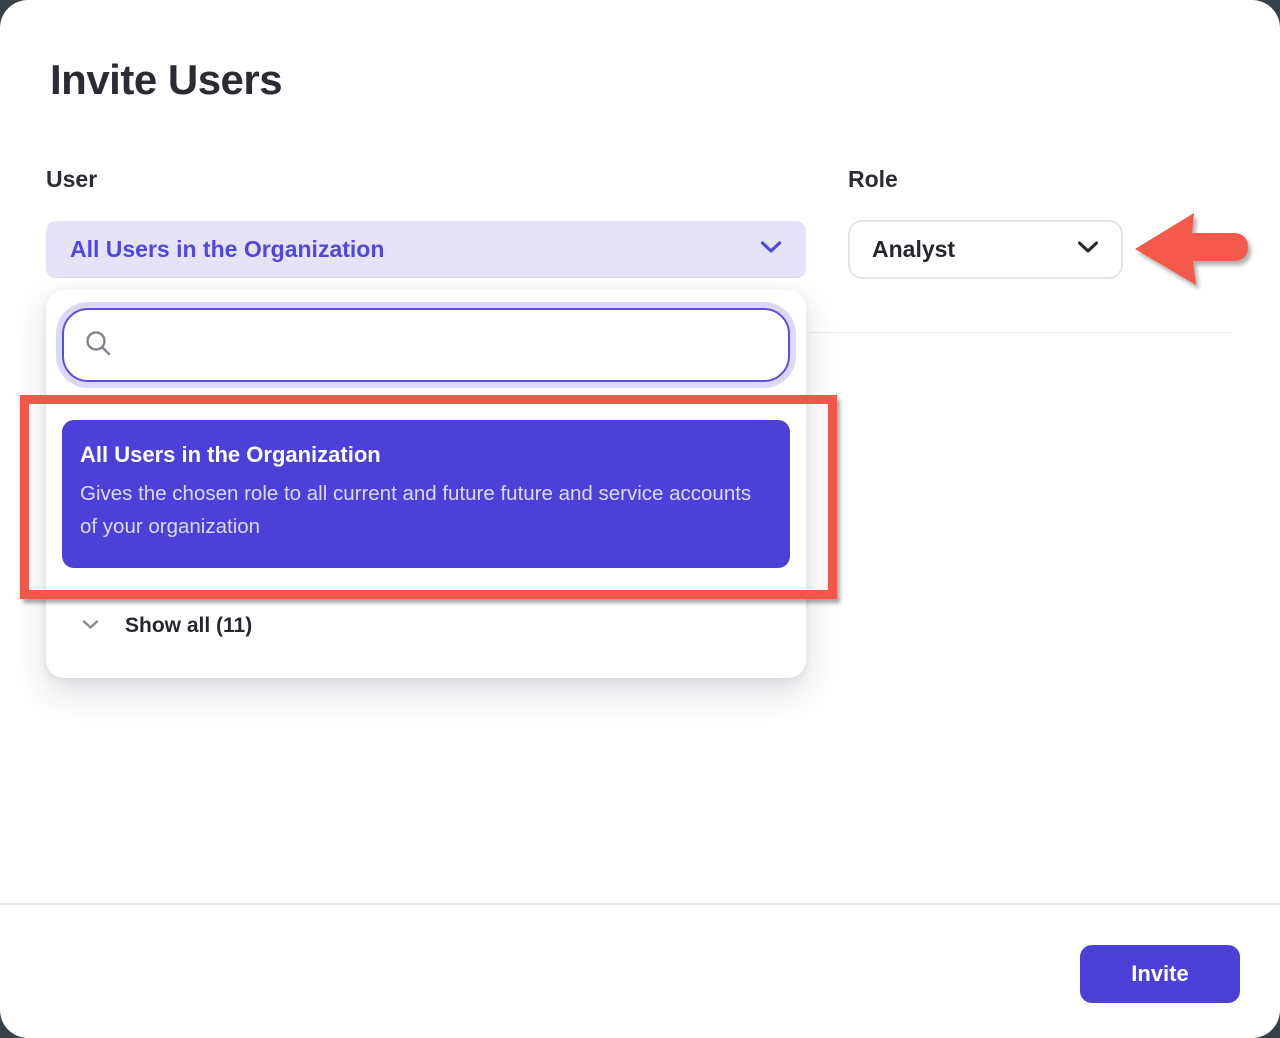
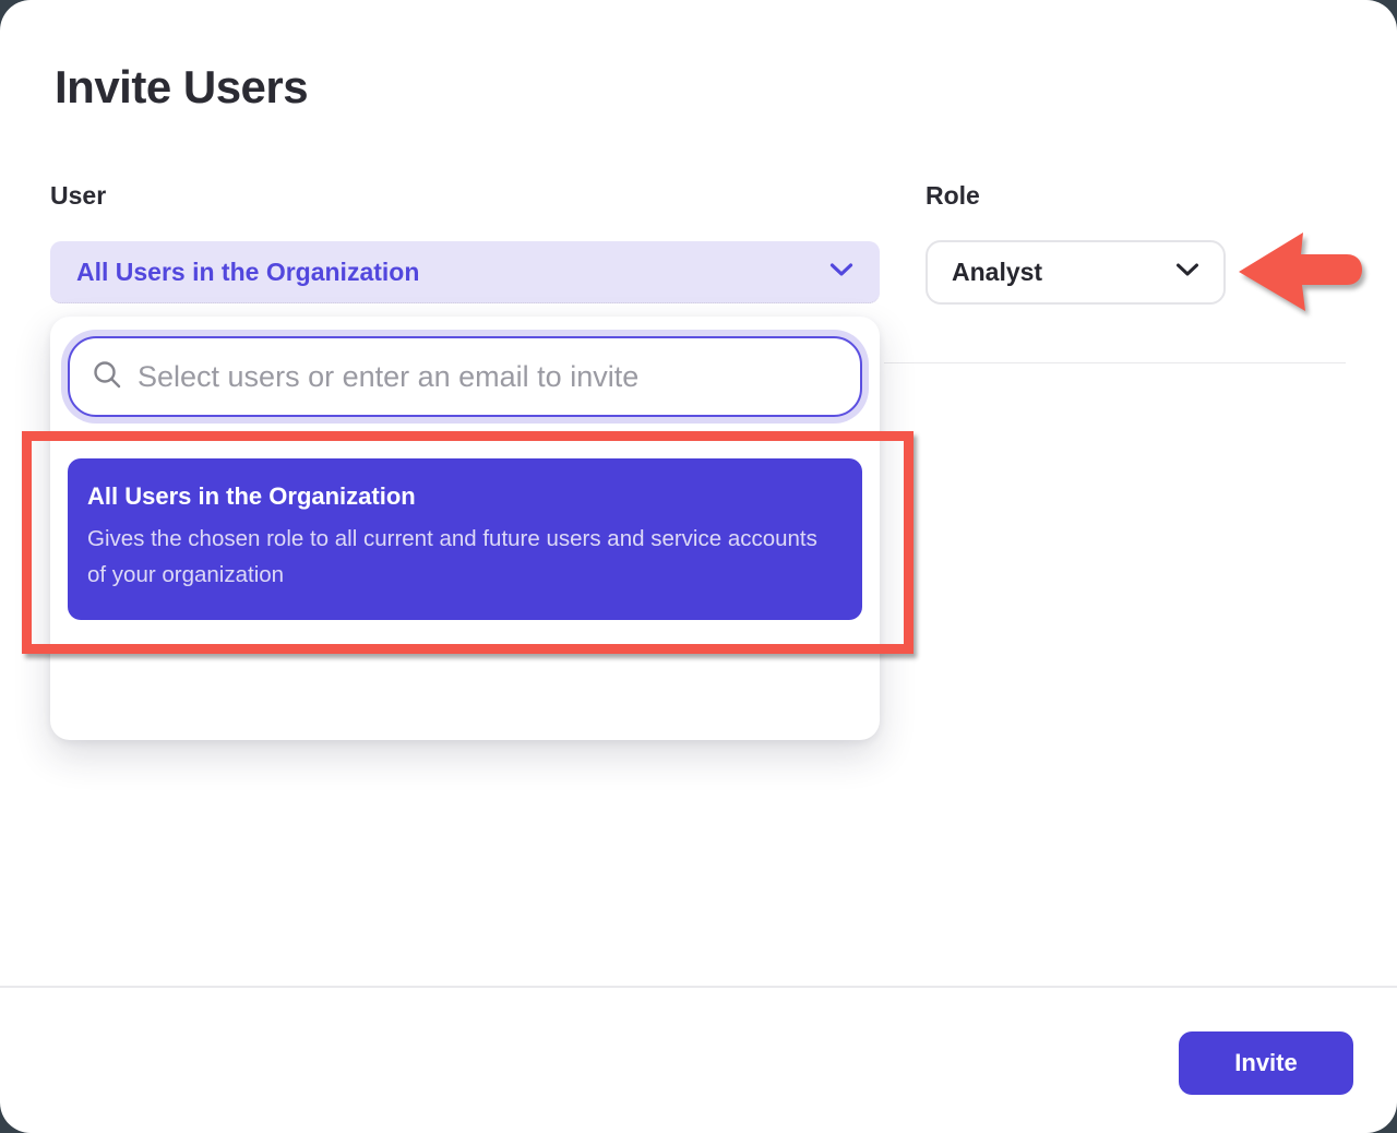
  Invite Users
  User
  Role
  All Users in the Organization
  Analyst
+ Select users or enter an email to invite
  All Users in the Organization
- Gives the chosen role to all current and future future and service accounts of your organization
+ Gives the chosen role to all current and future users and service accounts of your organization
- Show all (11)
  Invite
